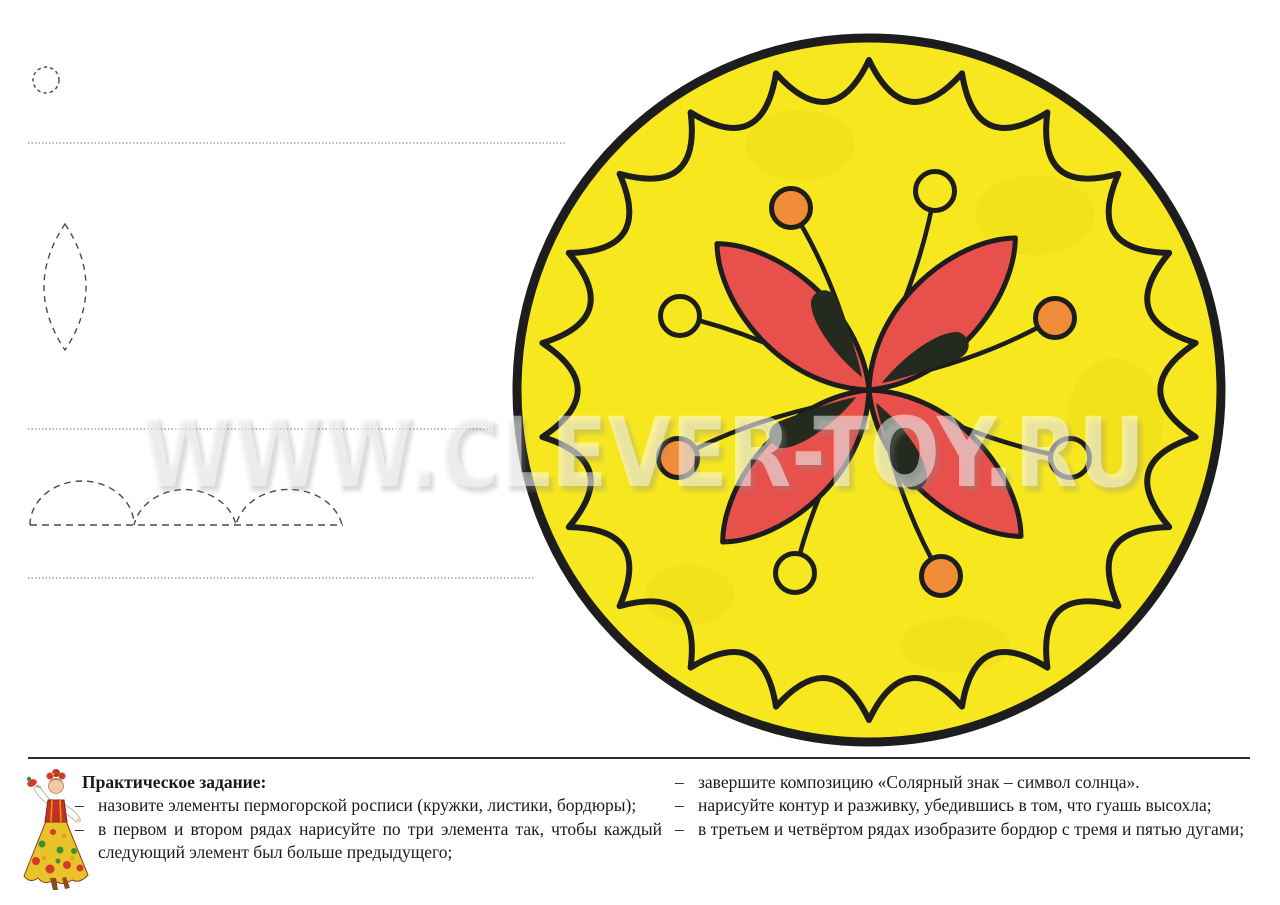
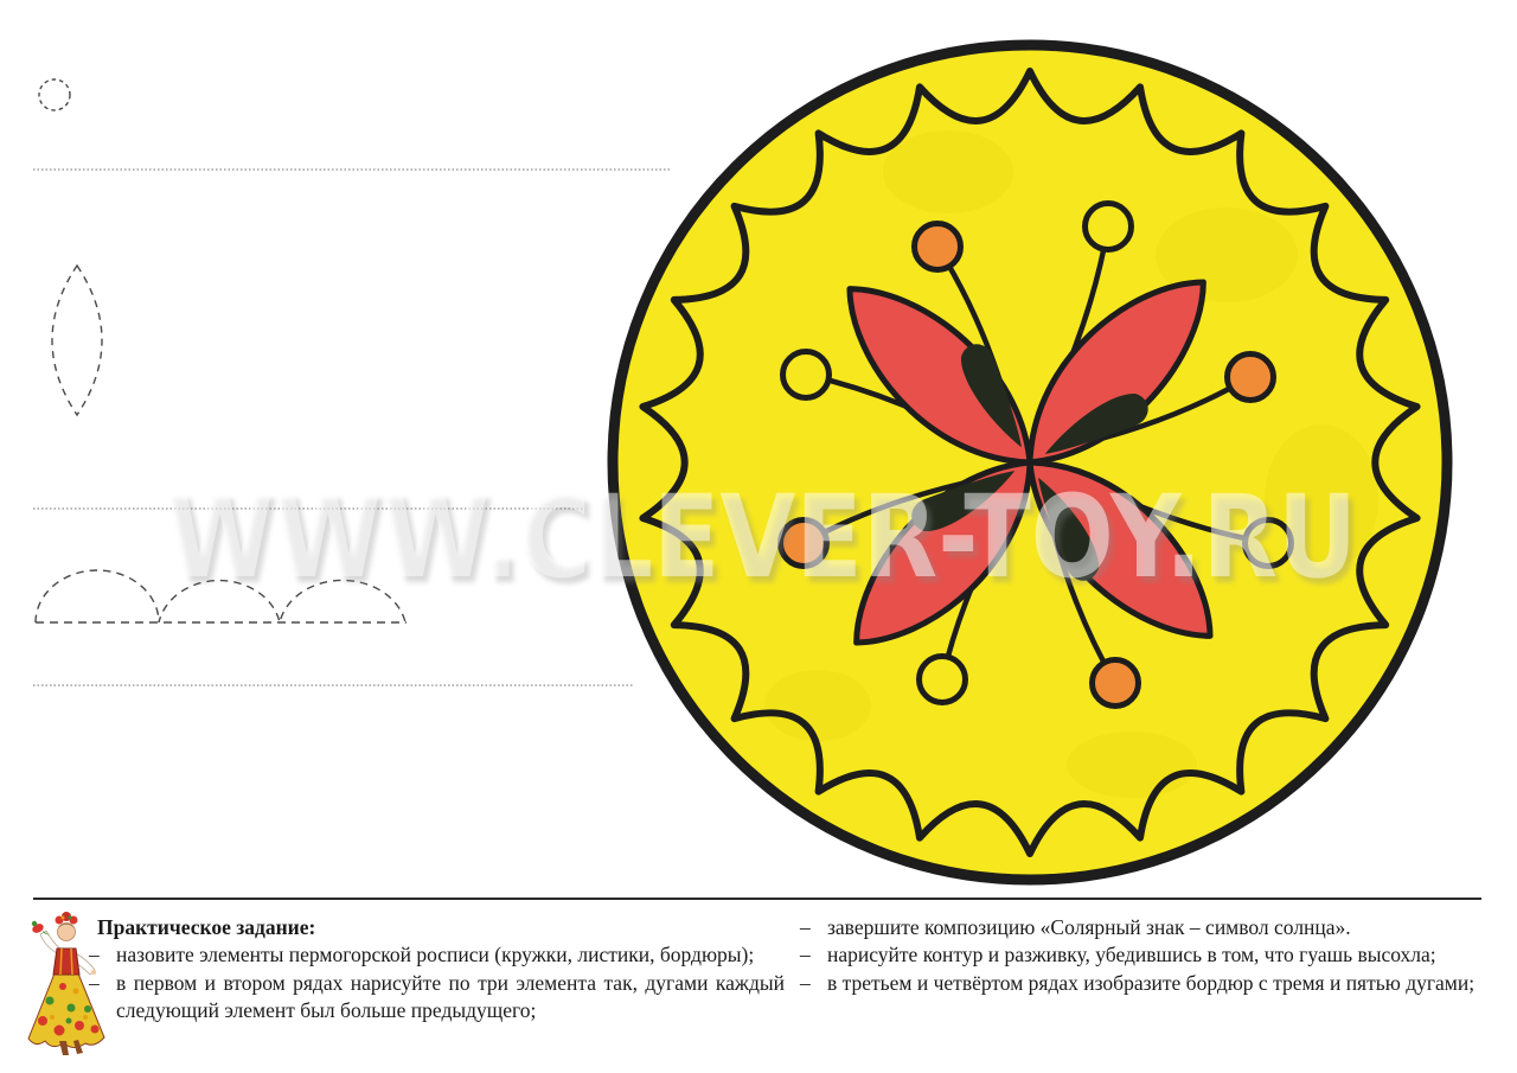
  WWW.CLEVER-TOY.RU
  Практическое задание:
  – назовите элементы пермогорской росписи (кружки, листики, бордюры);
- – в первом и втором рядах нарисуйте по три элемента так, чтобы каждый следующий элемент был больше предыдущего;
+ – в первом и втором рядах нарисуйте по три элемента так, дугами каждый следующий элемент был больше предыдущего;
  – завершите композицию «Солярный знак – символ солнца».
  – нарисуйте контур и разживку, убедившись в том, что гуашь высохла;
  – в третьем и четвёртом рядах изобразите бордюр с тремя и пятью дугами;
